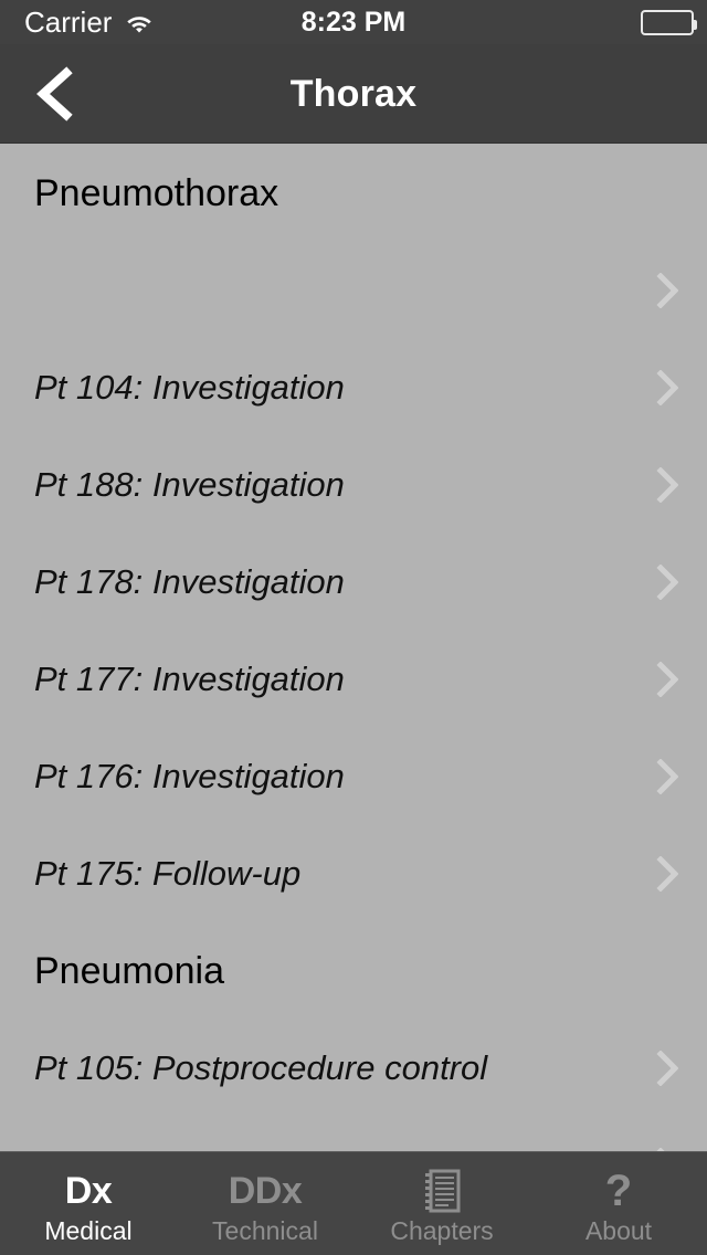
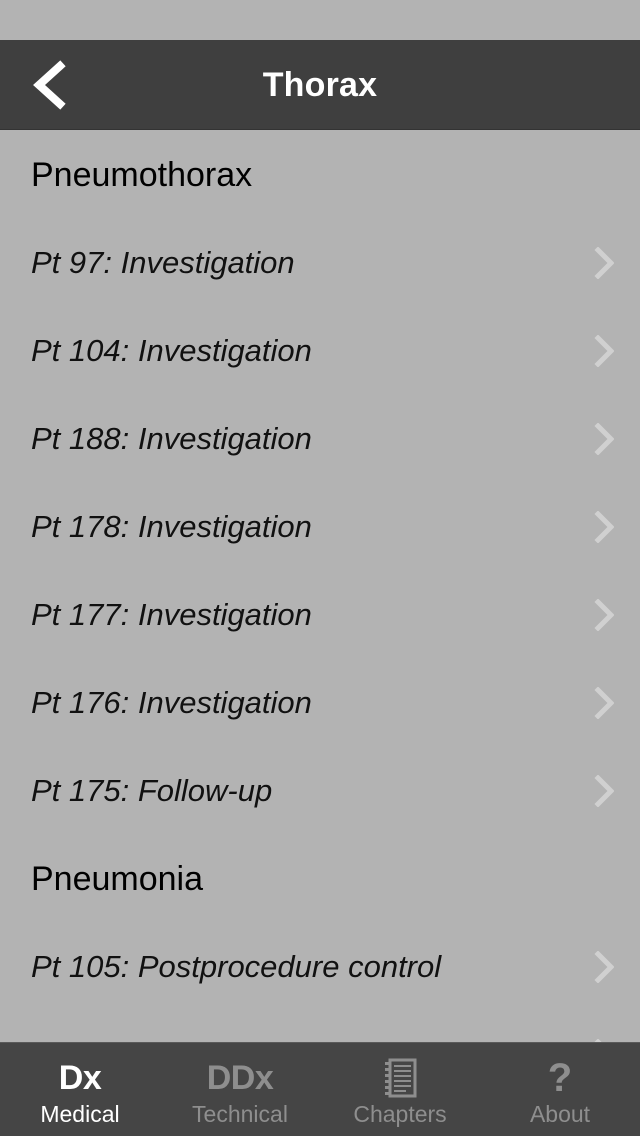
- Carrier
- 8:23 PM
  Thorax
  Pneumothorax
+ Pt 97: Investigation
  Pt 104: Investigation
  Pt 188: Investigation
  Pt 178: Investigation
  Pt 177: Investigation
  Pt 176: Investigation
  Pt 175: Follow-up
  Pneumonia
  Pt 105: Postprocedure control
  Dx
  Medical
  DDx
  Technical
  Chapters
  ?
  About
